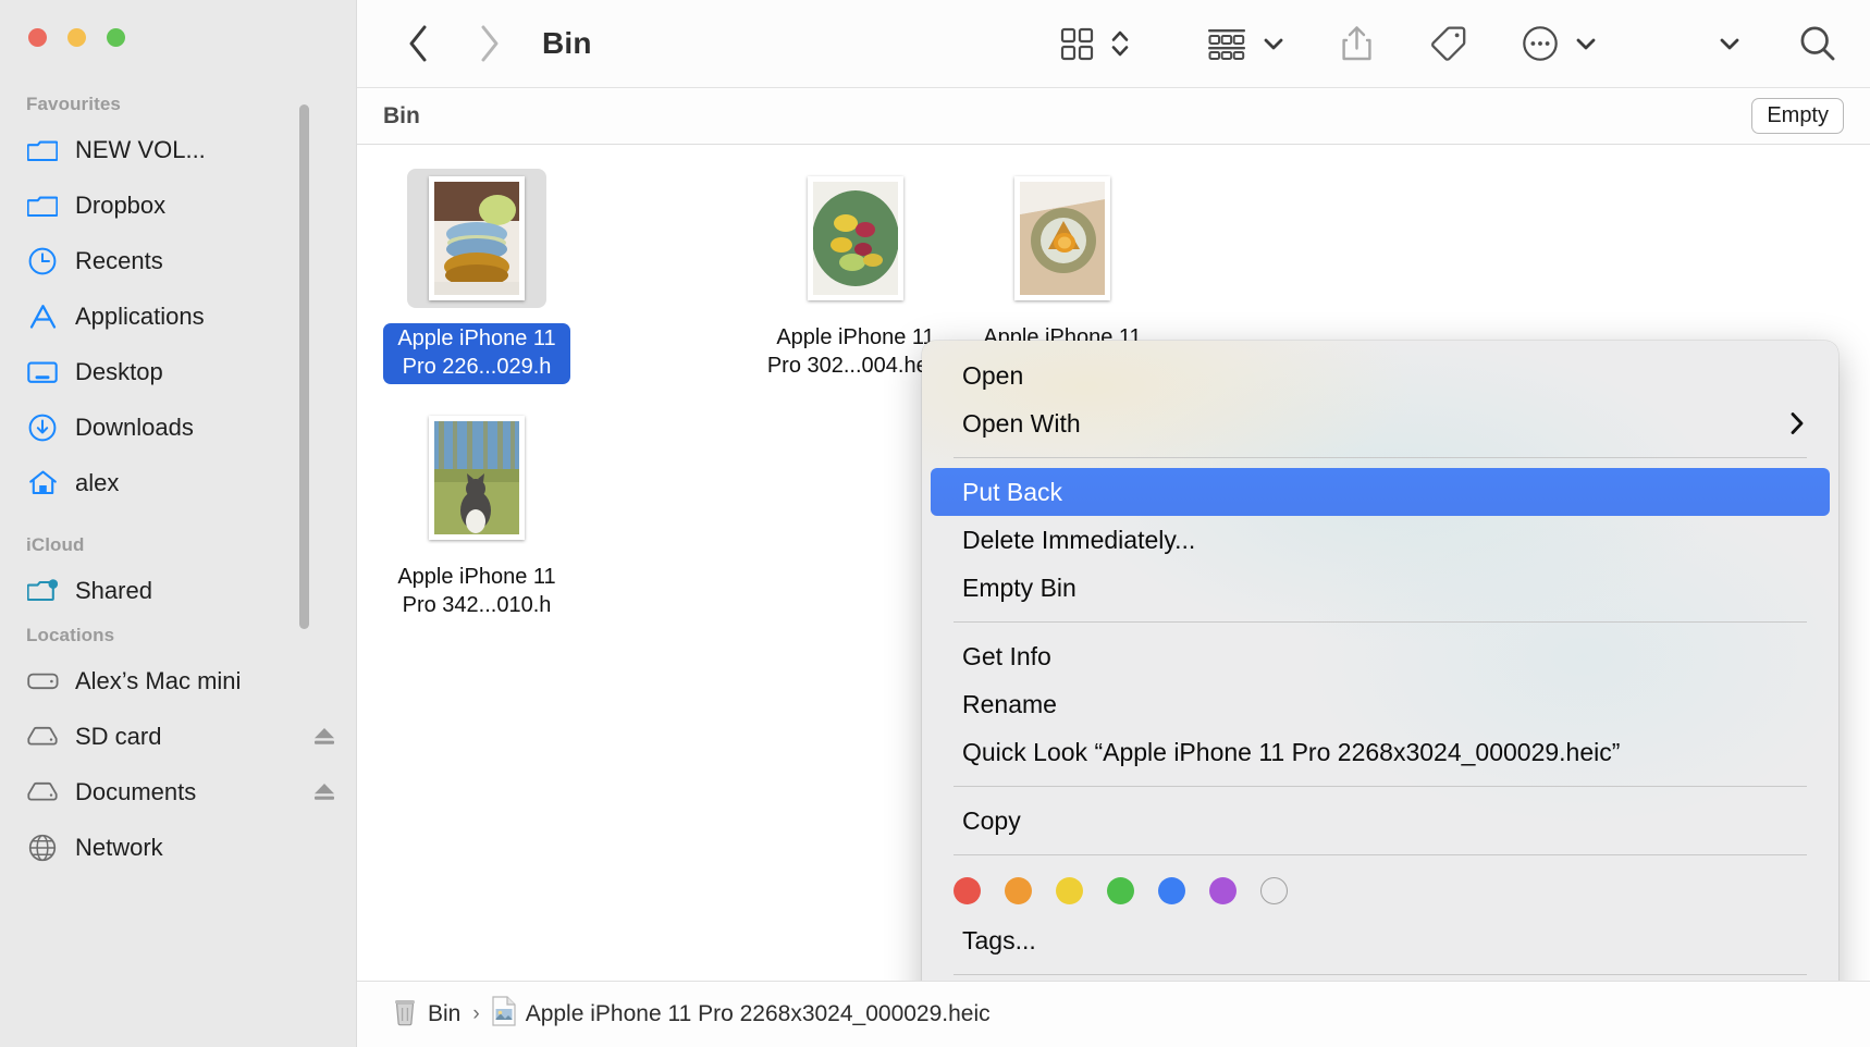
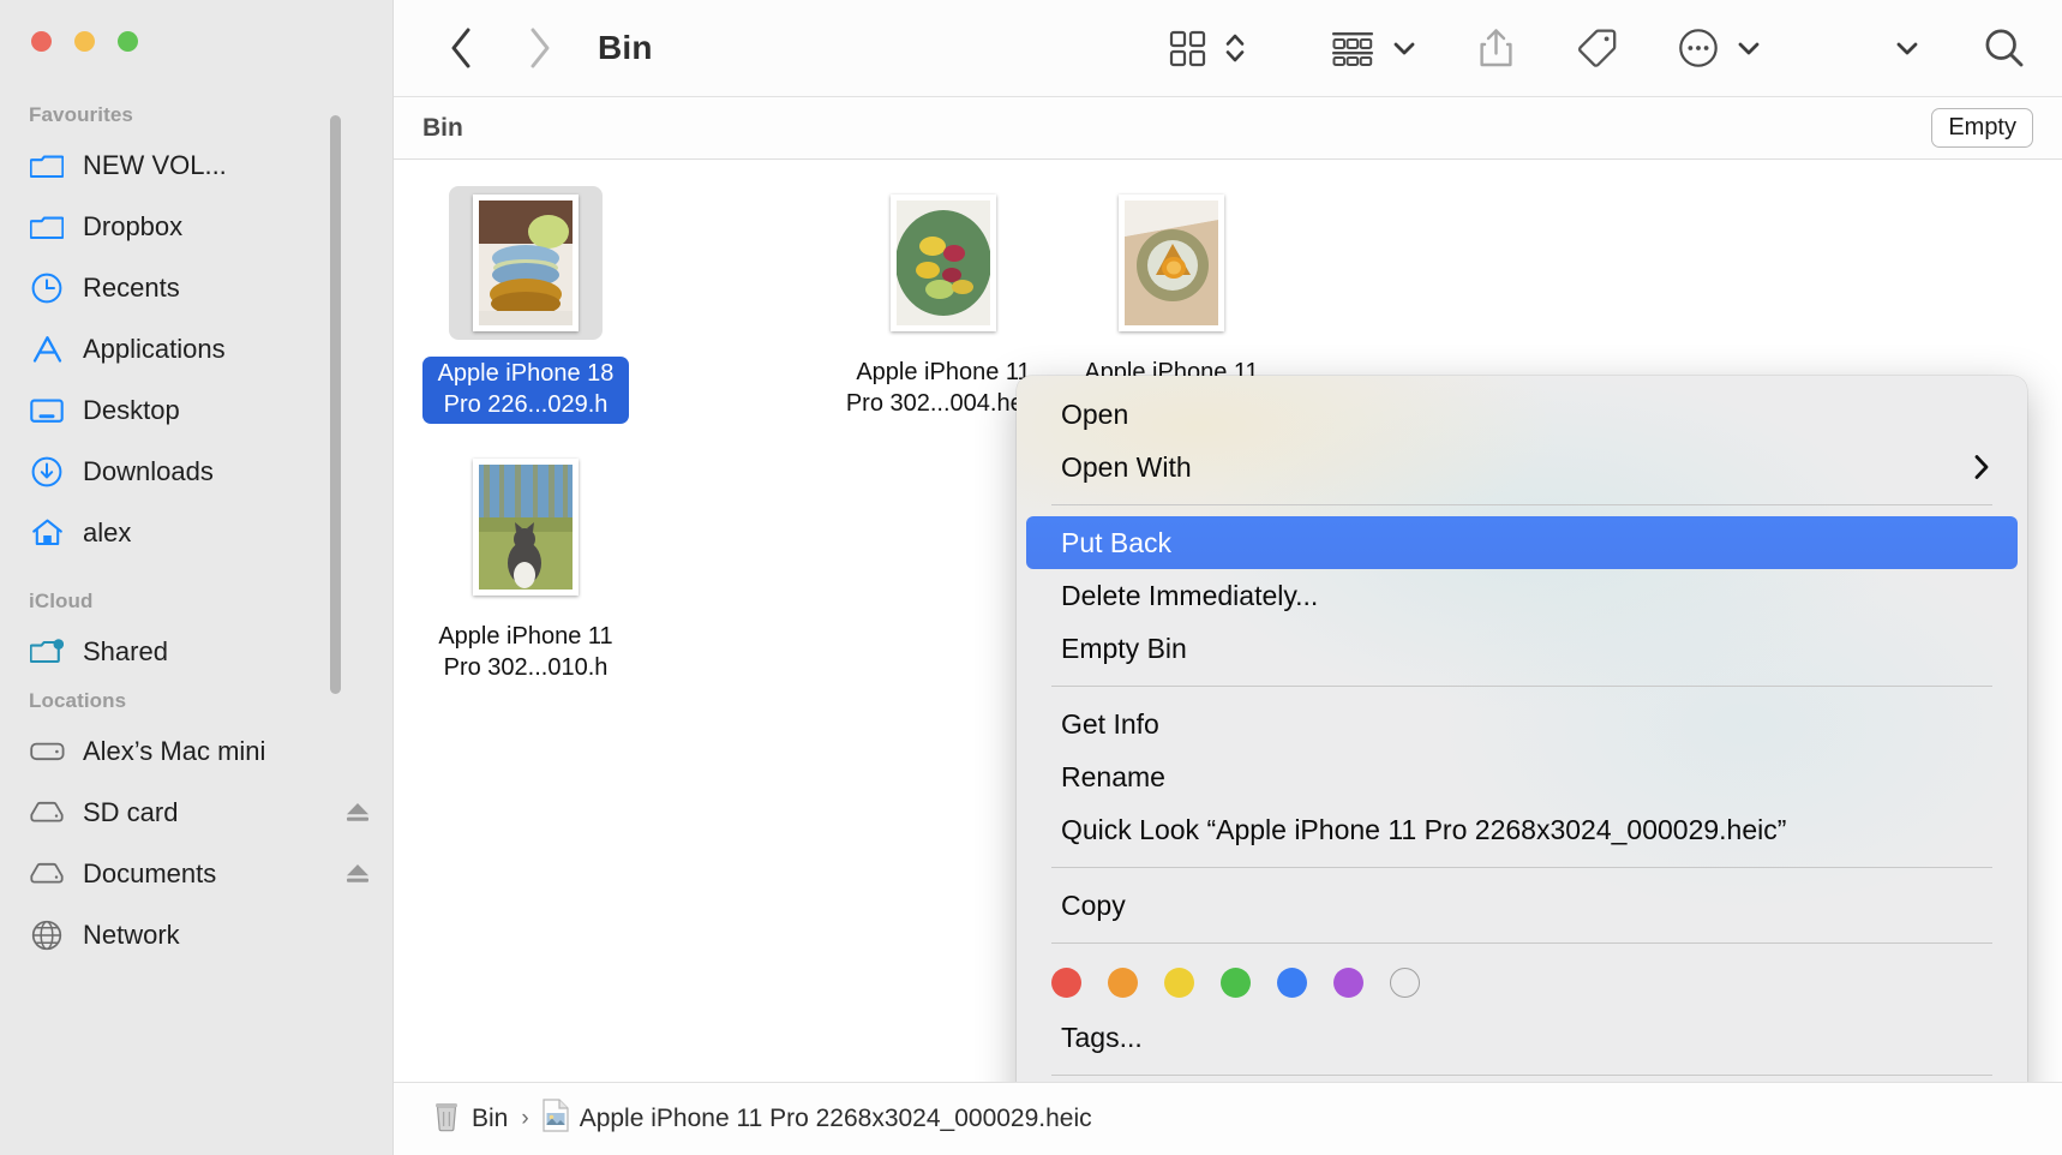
  Favourites
  NEW VOL...
  Dropbox
  Recents
  Applications
  Desktop
  Downloads
  alex
  iCloud
  Shared
  Locations
  Alex’s Mac mini
  SD card
  Documents
  Network
  Bin
  Bin
  Empty
- Apple iPhone 11 Pro 226...029.h
+ Apple iPhone 18 Pro 226...029.h
  Apple iPhone 11 Pro 302...004.h
- Apple iPhone 11 Pro 342...010.h
+ Apple iPhone 11 Pro 302...010.h
  Open
  Open With
  Put Back
  Delete Immediately...
  Empty Bin
  Get Info
  Rename
  Quick Look “Apple iPhone 11 Pro 2268x3024_000029.heic”
  Copy
  Tags...
  Bin
  ›
  Apple iPhone 11 Pro 2268x3024_000029.heic
